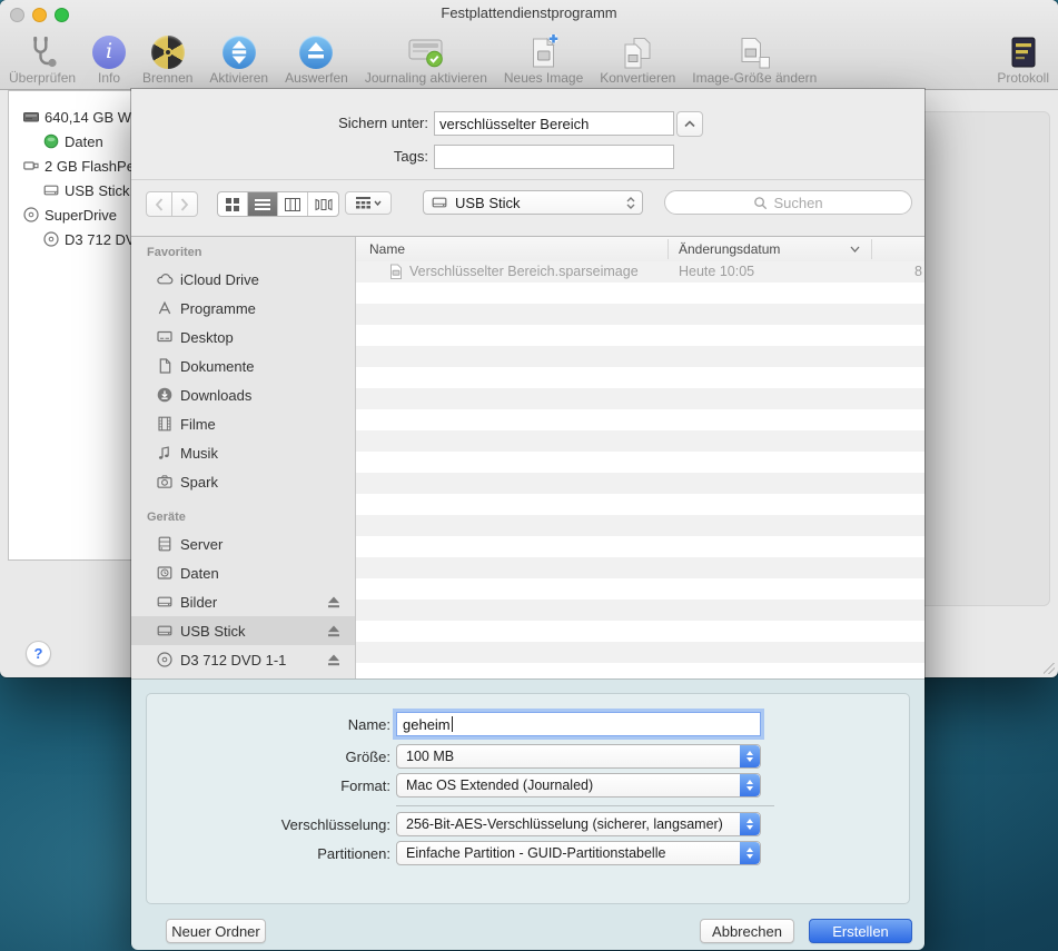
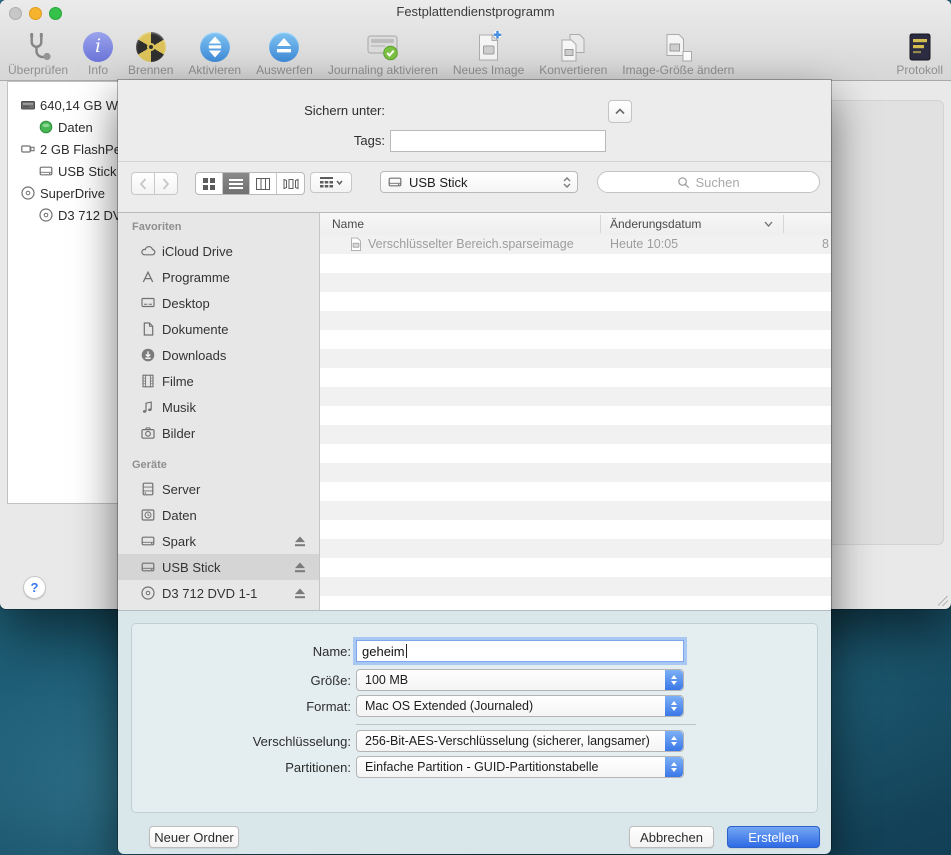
  Festplattendienstprogramm
  Überprüfen
  i
  Info
  Brennen
  Aktivieren
  Auswerfen
  Journaling aktivieren
  Neues Image
  Konvertieren
  Image-Größe ändern
  Protokoll
  640,14 GB W
  Daten
  2 GB FlashP
  USB Stick
  SuperDrive
  ?
  Sichern unter:
- verschlüsselter Bereich
  Tags:
  USB Stick
  Suchen
  Favoriten
  iCloud Drive
  Programme
  Desktop
  Dokumente
  Downloads
  Filme
  Musik
- Spark
+ Bilder
  Geräte
  Server
  Daten
- Bilder
+ Spark
  USB Stick
  D3 712 DVD 1-1
  Name
  Änderungsdatum
  Verschlüsselter Bereich.sparseimage
  Heute 10:05
  8
  Name:
  geheim
  Größe:
  100 MB
  Format:
  Mac OS Extended (Journaled)
  Verschlüsselung:
  256-Bit-AES-Verschlüsselung (sicherer, langsamer)
  Partitionen:
  Einfache Partition - GUID-Partitionstabelle
  Neuer Ordner
  Abbrechen
  Erstellen
